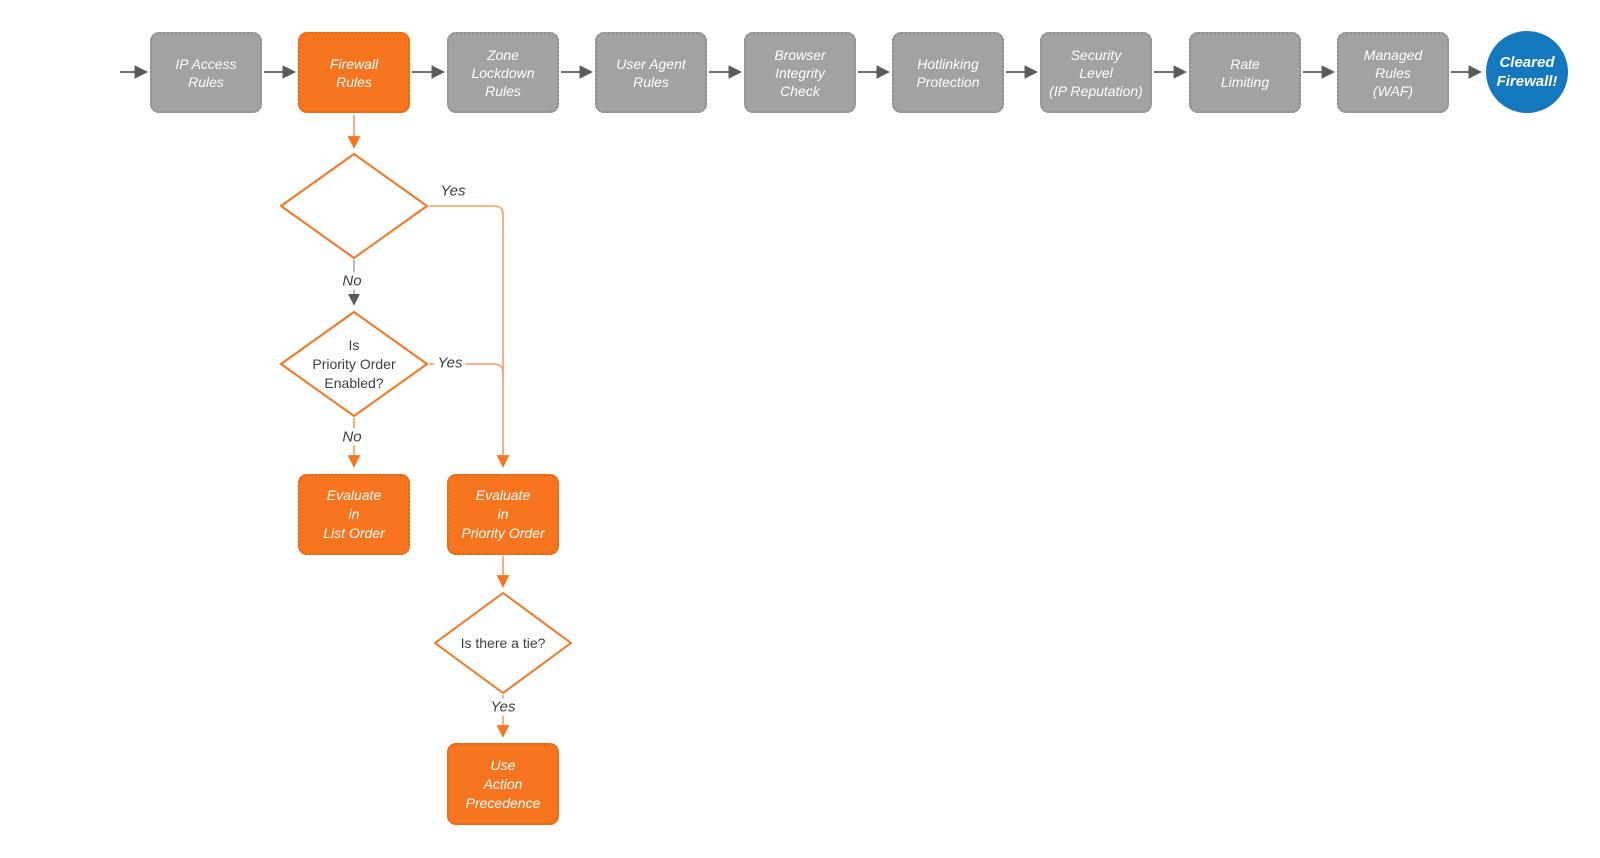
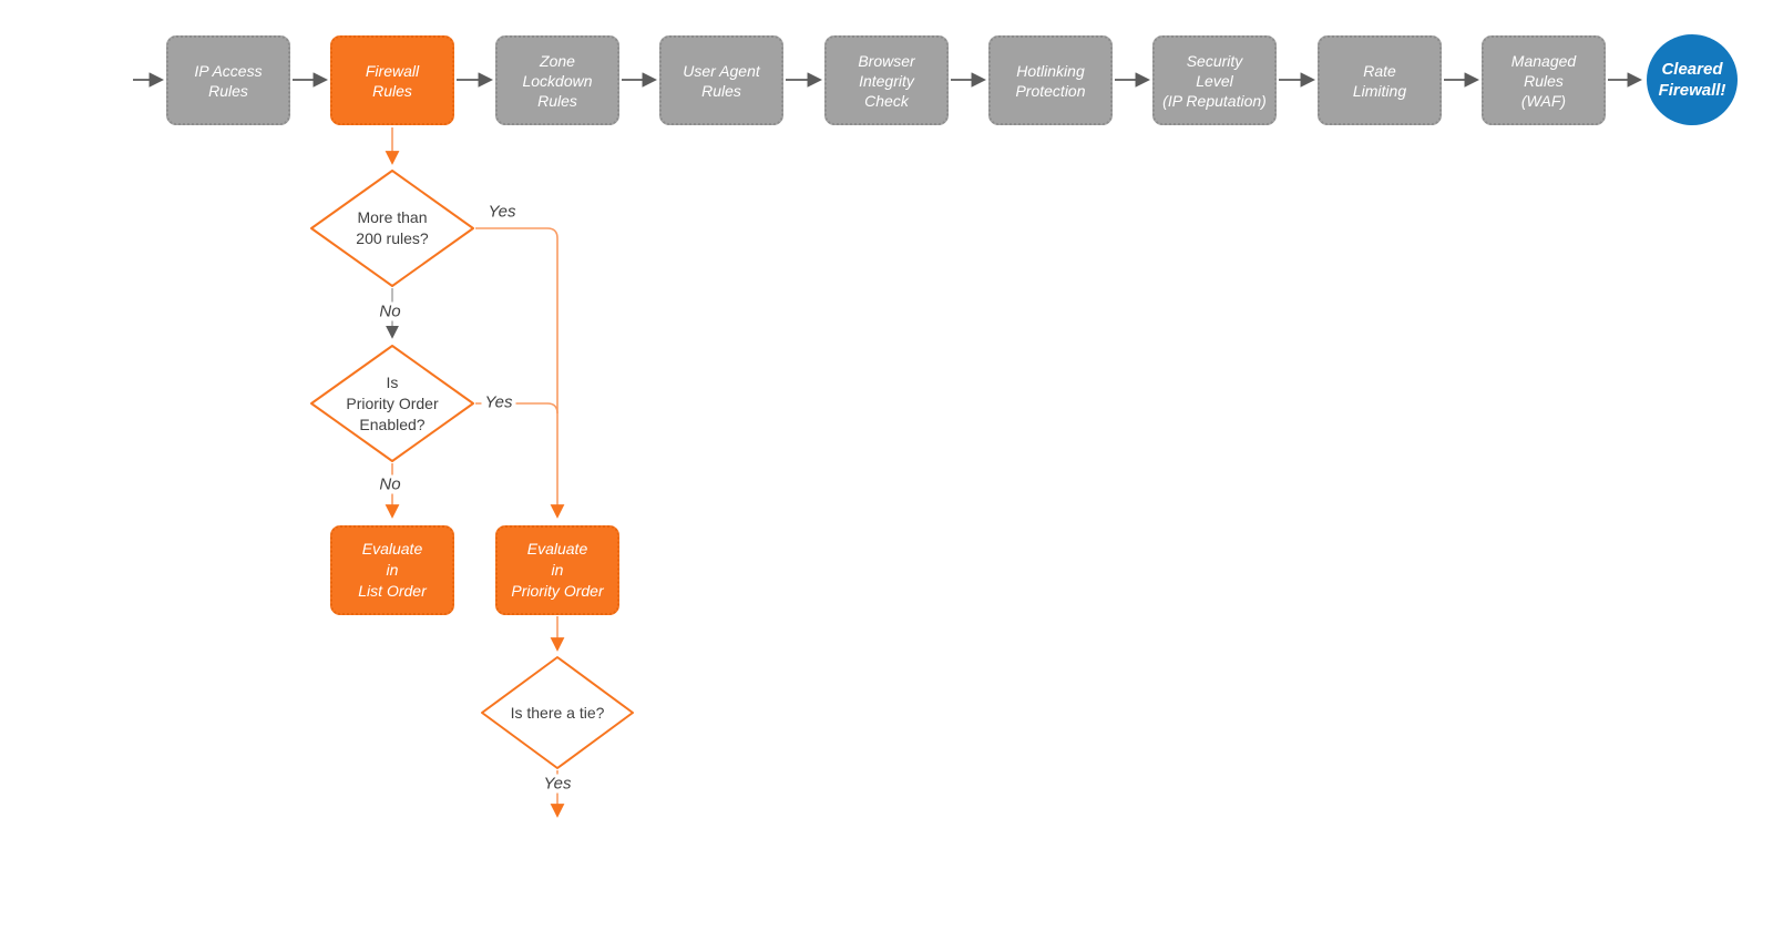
  Cleared
  Firewall!
  IP Access
  Rules
  Firewall
  Rules
  Zone
  Lockdown
  Rules
  User Agent
  Rules
  Browser
  Integrity
  Check
  Hotlinking
  Protection
  Security
  Level
  (IP Reputation)
  Rate
  Limiting
  Managed
  Rules
  (WAF)
+ More than
+ 200 rules?
  Is
  Priority Order
  Enabled?
  Is there a tie?
  Evaluate
  in
  List Order
  Evaluate
  in
  Priority Order
- Use
- Action
- Precedence
  Yes
  No
  Yes
  No
  Yes
